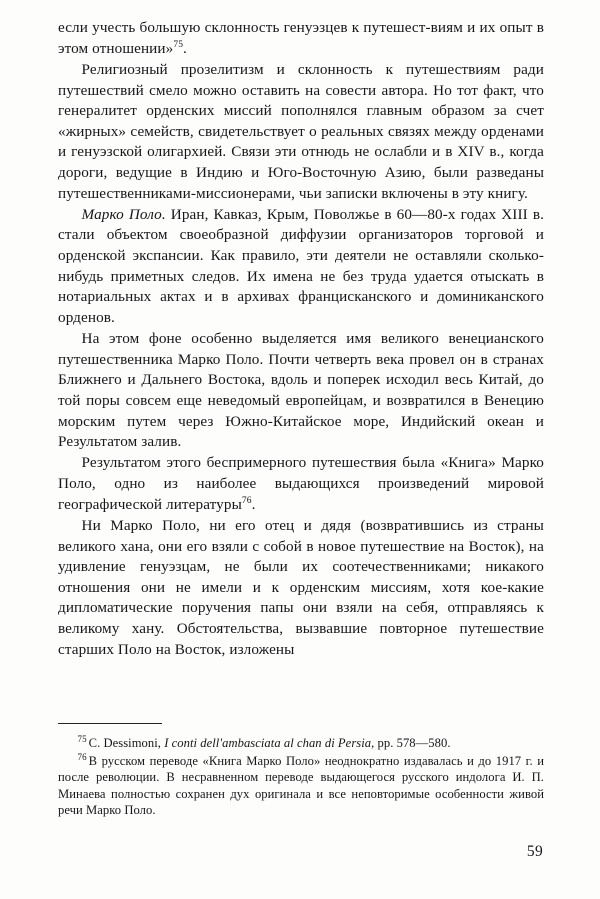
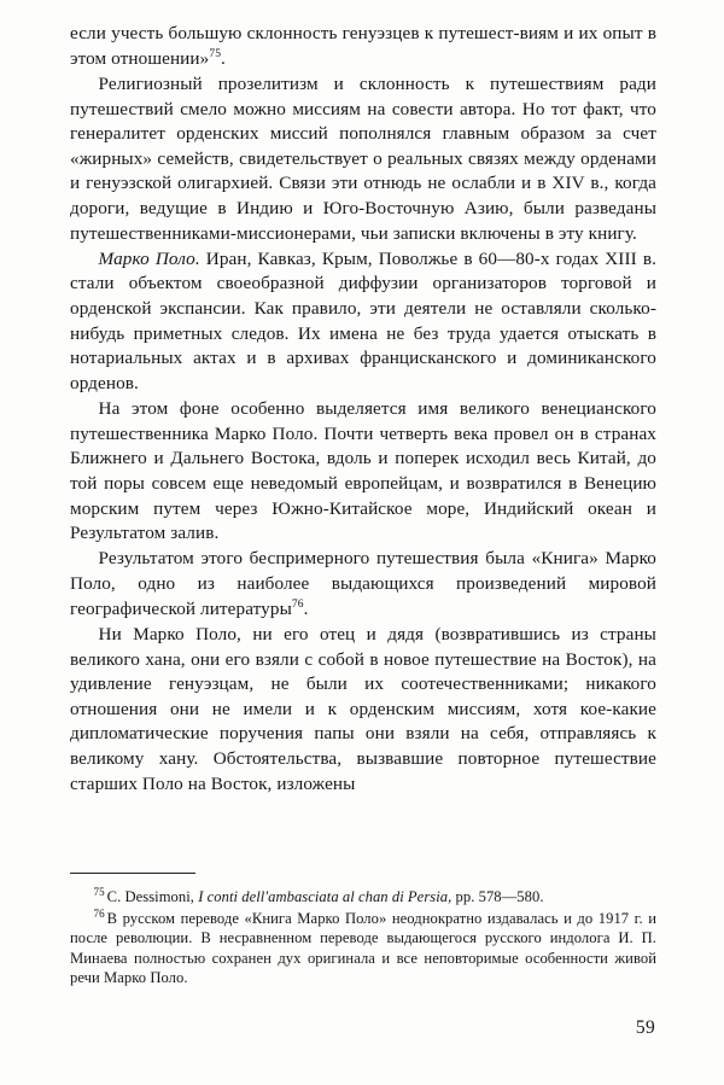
  если учесть большую склонность генуэзцев к путешест-виям и их опыт в этом отношении»75.
- Религиозный прозелитизм и склонность к путешествиям ради путешествий смело можно оставить на совести автора. Но тот факт, что генералитет орденских миссий пополнялся главным образом за счет «жирных» семейств, свидетельствует о реальных связях между орденами и генуэзской олигархией. Связи эти отнюдь не ослабли и в XIV в., когда дороги, ведущие в Индию и Юго-Восточную Азию, были разведаны путешественниками-миссионерами, чьи записки включены в эту книгу.
+ Религиозный прозелитизм и склонность к путешествиям ради путешествий смело можно миссиям на совести автора. Но тот факт, что генералитет орденских миссий пополнялся главным образом за счет «жирных» семейств, свидетельствует о реальных связях между орденами и генуэзской олигархией. Связи эти отнюдь не ослабли и в XIV в., когда дороги, ведущие в Индию и Юго-Восточную Азию, были разведаны путешественниками-миссионерами, чьи записки включены в эту книгу.
  Марко Поло. Иран, Кавказ, Крым, Поволжье в 60—80-х годах XIII в. стали объектом своеобразной диффузии организаторов торговой и орденской экспансии. Как правило, эти деятели не оставляли сколько-нибудь приметных следов. Их имена не без труда удается отыскать в нотариальных актах и в архивах францисканского и доминиканского орденов.
  На этом фоне особенно выделяется имя великого венецианского путешественника Марко Поло. Почти четверть века провел он в странах Ближнего и Дальнего Востока, вдоль и поперек исходил весь Китай, до той поры совсем еще неведомый европейцам, и возвратился в Венецию морским путем через Южно-Китайское море, Индийский океан и Результатом залив.
  Результатом этого беспримерного путешествия была «Книга» Марко Поло, одно из наиболее выдающихся произведений мировой географической литературы76.
  Ни Марко Поло, ни его отец и дядя (возвратившись из страны великого хана, они его взяли с собой в новое путешествие на Восток), на удивление генуэзцам, не были их соотечественниками; никакого отношения они не имели и к орденским миссиям, хотя кое-какие дипломатические поручения папы они взяли на себя, отправляясь к великому хану. Обстоятельства, вызвавшие повторное путешествие старших Поло на Восток, изложены
  75 C. Dessimoni, I conti dell'ambasciata al chan di Persia, pp. 578—580.
  76 В русском переводе «Книга Марко Поло» неоднократно издавалась и до 1917 г. и после революции. В несравненном переводе выдающегося русского индолога И. П. Минаева полностью сохранен дух оригинала и все неповторимые особенности живой речи Марко Поло.
  59
